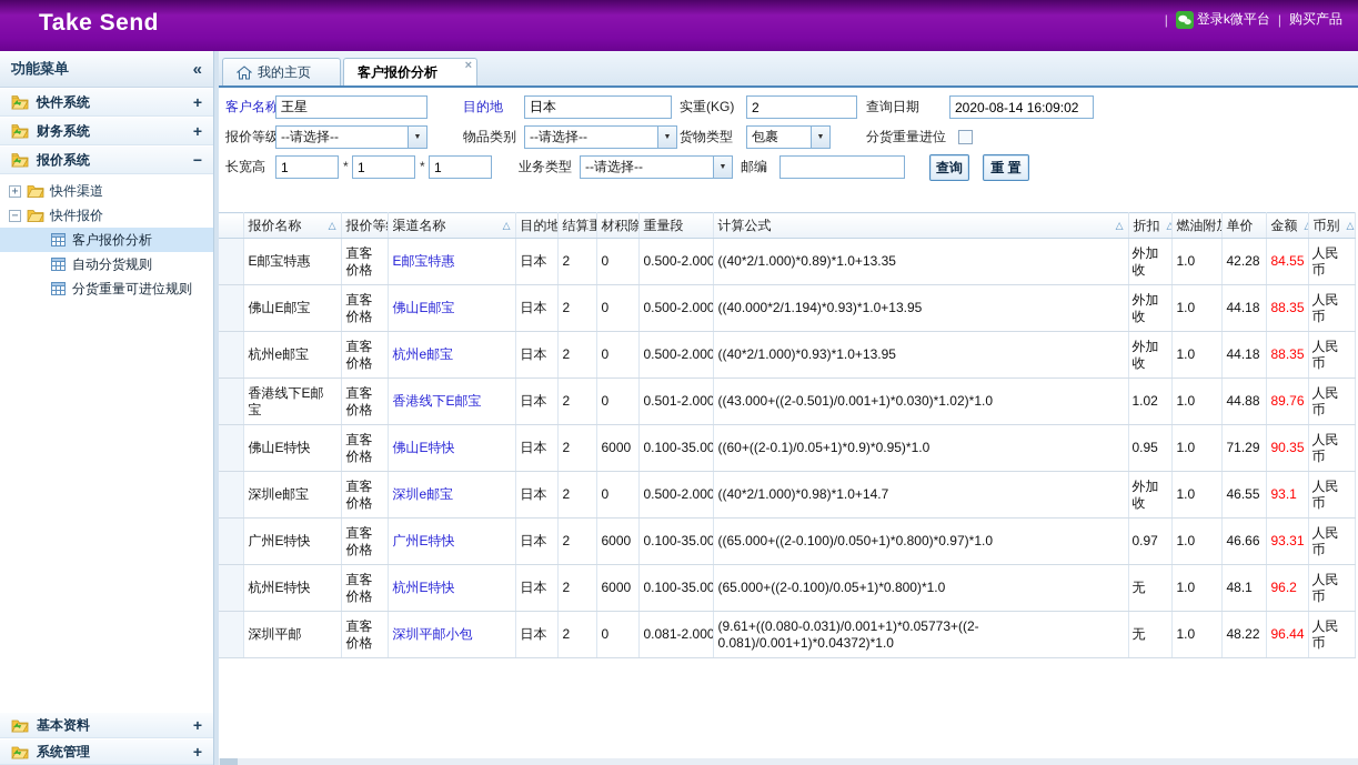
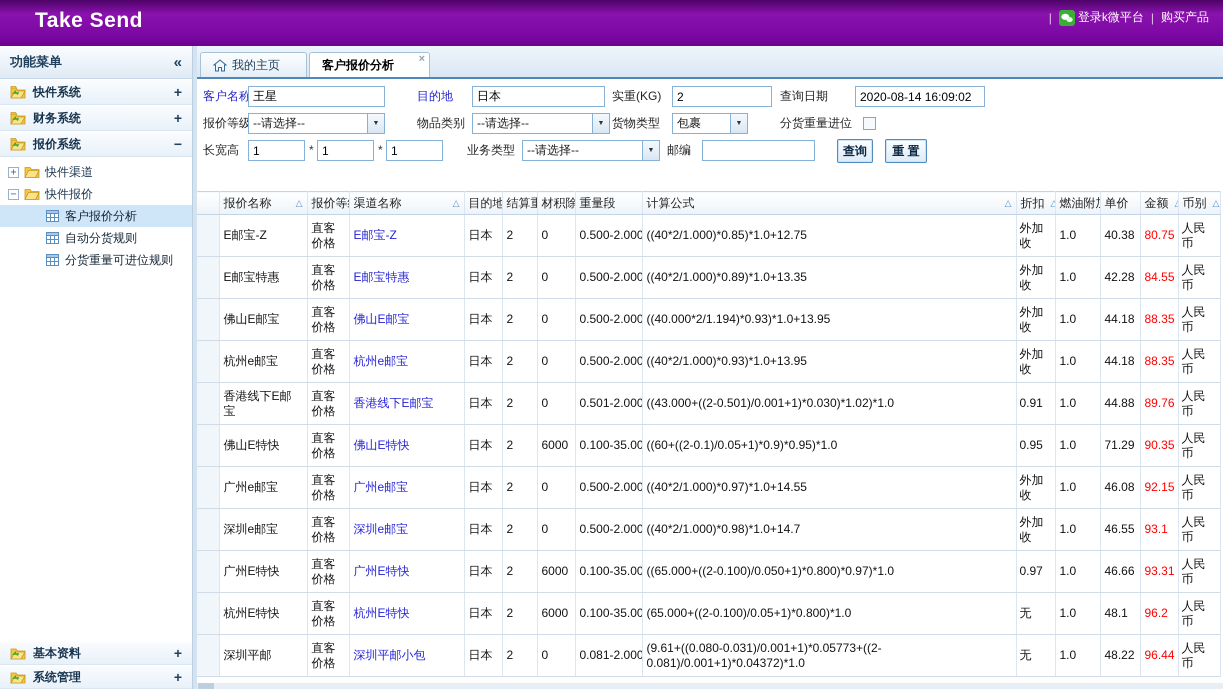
  Take Send
  |
  登录k微平台
  |
  购买产品
  功能菜单
  «
  快件系统
  +
  财务系统
  +
  报价系统
  −
  +
  快件渠道
  −
  快件报价
  客户报价分析
  自动分货规则
  分货重量可进位规则
  基本资料
  +
  系统管理
  +
  我的主页
  客户报价分析
  ×
  客户名称
  王星
  目的地
  日本
  实重(KG)
  2
  查询日期
  2020-08-14 16:09:02
  报价等级
  --请选择--
  物品类别
  --请选择--
  货物类型
  包裹
  分货重量进位
  长宽高
  1
  *
  1
  *
  1
  业务类型
  --请选择--
  邮编
  查询
  重 置
  	报价名称 △	报价等	渠道名称 △	目的地	结算	材积除	重量段	计算公式 △	折扣 △	燃油附	单价	金额	币别 △
+ 	E邮宝-Z	直客价格	E邮宝-Z	日本	2	0	0.500-2.000	((40*2/1.000)*0.85)*1.0+12.75	外加收	1.0	40.38	80.75	人民币
  	E邮宝特惠	直客价格	E邮宝特惠	日本	2	0	0.500-2.000	((40*2/1.000)*0.89)*1.0+13.35	外加收	1.0	42.28	84.55	人民币
  	佛山E邮宝	直客价格	佛山E邮宝	日本	2	0	0.500-2.000	((40.000*2/1.194)*0.93)*1.0+13.95	外加收	1.0	44.18	88.35	人民币
  	杭州e邮宝	直客价格	杭州e邮宝	日本	2	0	0.500-2.000	((40*2/1.000)*0.93)*1.0+13.95	外加收	1.0	44.18	88.35	人民币
- 	香港线下E邮宝	直客价格	香港线下E邮宝	日本	2	0	0.501-2.000	((43.000+((2-0.501)/0.001+1)*0.030)*1.02)*1.0	1.02	1.0	44.88	89.76	人民币
+ 	香港线下E邮宝	直客价格	香港线下E邮宝	日本	2	0	0.501-2.000	((43.000+((2-0.501)/0.001+1)*0.030)*1.02)*1.0	0.91	1.0	44.88	89.76	人民币
  	佛山E特快	直客价格	佛山E特快	日本	2	6000	0.100-35.00	((60+((2-0.1)/0.05+1)*0.9)*0.95)*1.0	0.95	1.0	71.29	90.35	人民币
+ 	广州e邮宝	直客价格	广州e邮宝	日本	2	0	0.500-2.000	((40*2/1.000)*0.97)*1.0+14.55	外加收	1.0	46.08	92.15	人民币
  	深圳e邮宝	直客价格	深圳e邮宝	日本	2	0	0.500-2.000	((40*2/1.000)*0.98)*1.0+14.7	外加收	1.0	46.55	93.1	人民币
  	广州E特快	直客价格	广州E特快	日本	2	6000	0.100-35.00	((65.000+((2-0.100)/0.050+1)*0.800)*0.97)*1.0	0.97	1.0	46.66	93.31	人民币
  	杭州E特快	直客价格	杭州E特快	日本	2	6000	0.100-35.00	(65.000+((2-0.100)/0.05+1)*0.800)*1.0	无	1.0	48.1	96.2	人民币
  	深圳平邮	直客价格	深圳平邮小包	日本	2	0	0.081-2.000	(9.61+((0.080-0.031)/0.001+1)*0.05773+((2-0.081)/0.001+1)*0.04372)*1.0	无	1.0	48.22	96.44	人民币
